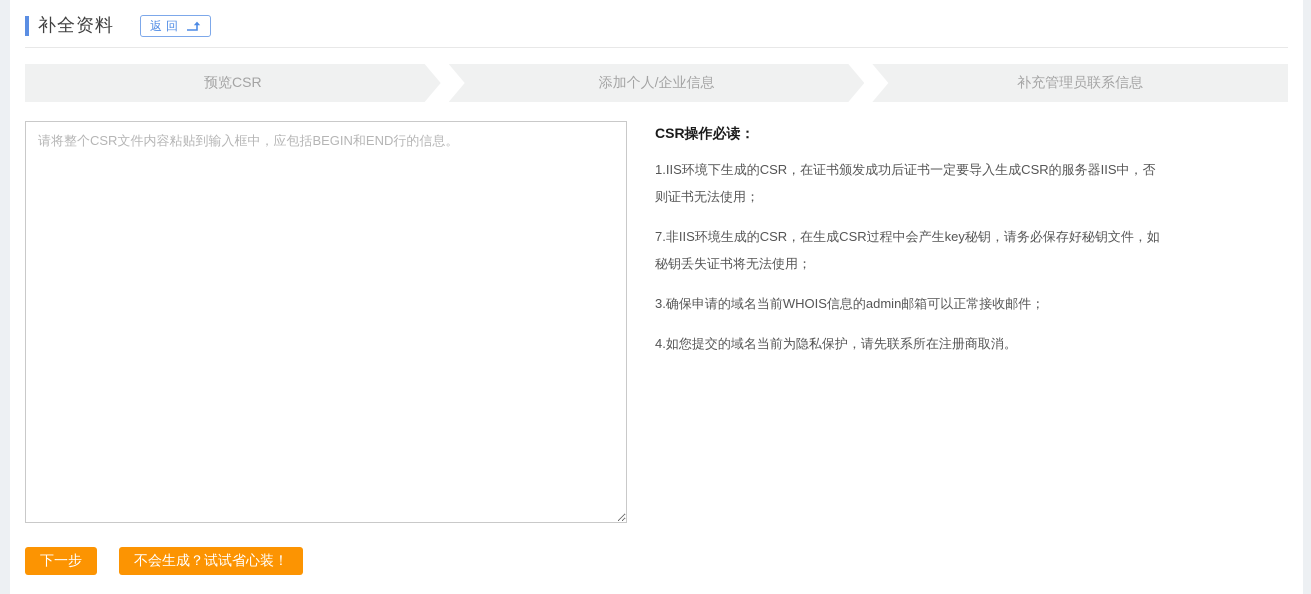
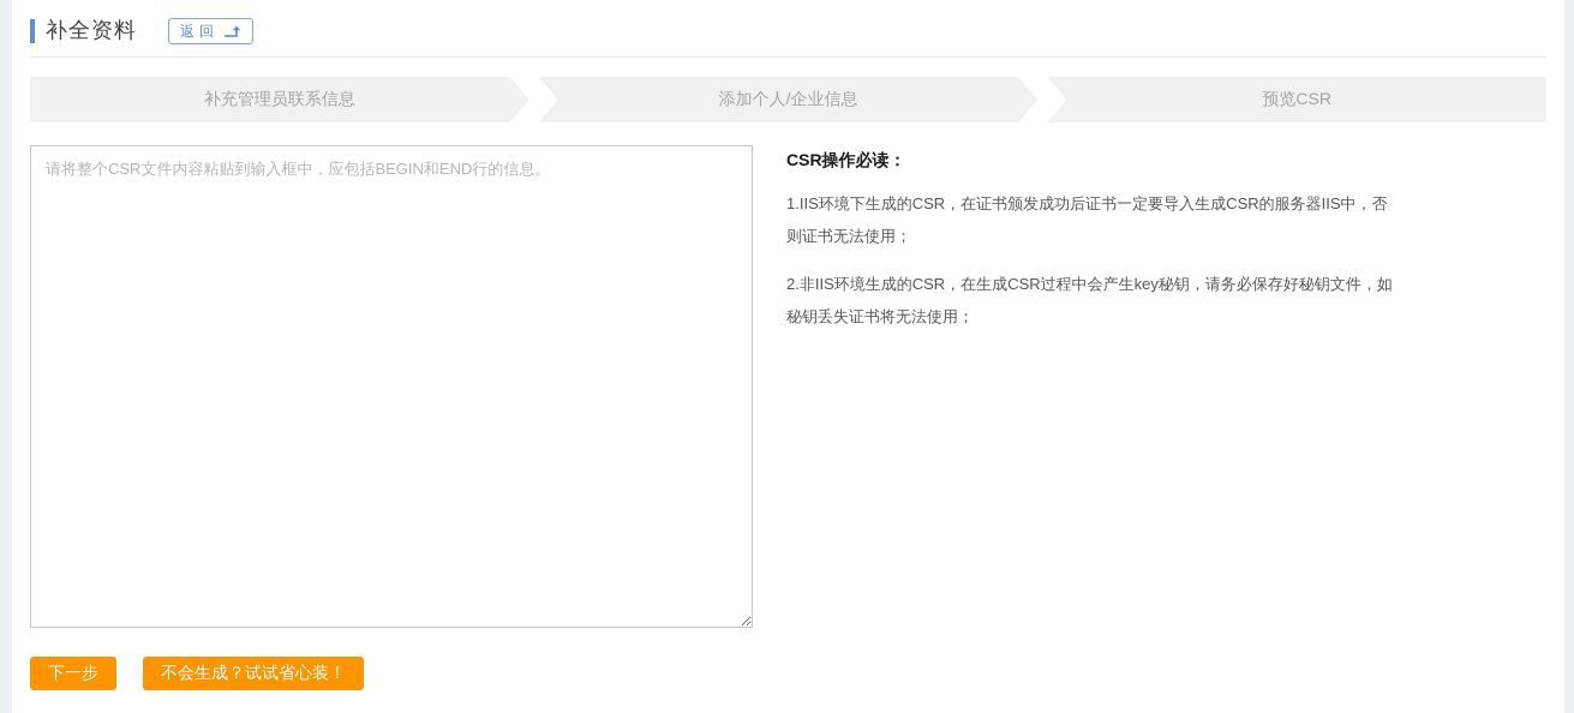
  补全资料
  返回
- 预览CSR
+ 补充管理员联系信息
  添加个人/企业信息
- 补充管理员联系信息
+ 预览CSR
  请将整个CSR文件内容粘贴到输入框中，应包括BEGIN和END行的信息。
  CSR操作必读：
  1.IIS环境下生成的CSR，在证书颁发成功后证书一定要导入生成CSR的服务器IIS中，否则证书无法使用；
- 7.非IIS环境生成的CSR，在生成CSR过程中会产生key秘钥，请务必保存好秘钥文件，如秘钥丢失证书将无法使用；
+ 2.非IIS环境生成的CSR，在生成CSR过程中会产生key秘钥，请务必保存好秘钥文件，如秘钥丢失证书将无法使用；
- 3.确保申请的域名当前WHOIS信息的admin邮箱可以正常接收邮件；
- 4.如您提交的域名当前为隐私保护，请先联系所在注册商取消。
  下一步
  不会生成？试试省心装！
